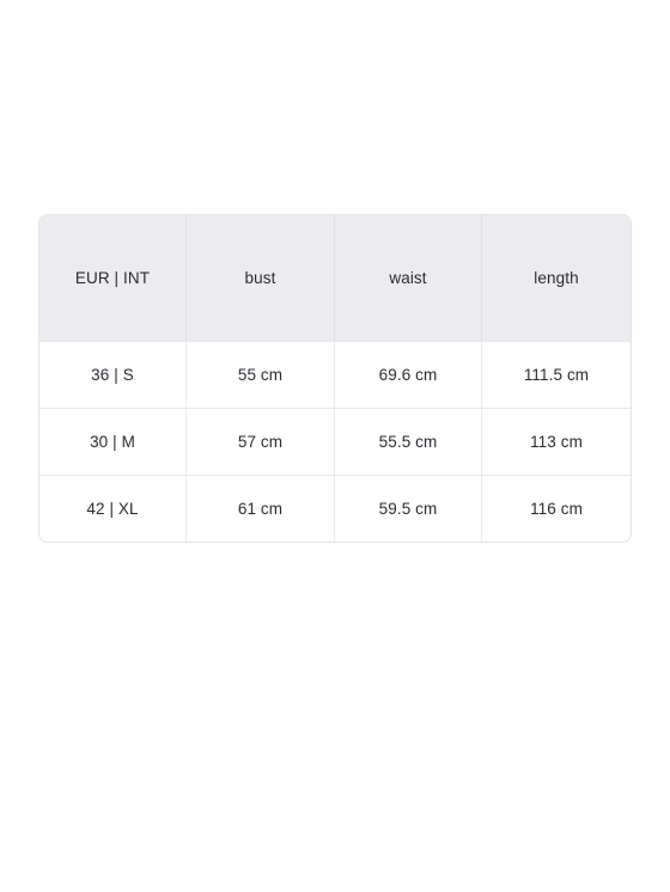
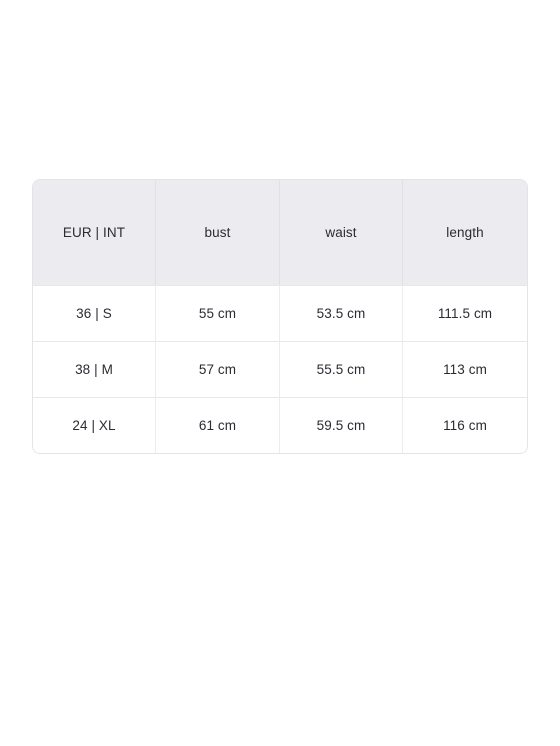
  EUR | INT	bust	waist	length
- 36 | S	55 cm	69.6 cm	111.5 cm
+ 36 | S	55 cm	53.5 cm	111.5 cm
- 30 | M	57 cm	55.5 cm	113 cm
+ 38 | M	57 cm	55.5 cm	113 cm
- 42 | XL	61 cm	59.5 cm	116 cm
+ 24 | XL	61 cm	59.5 cm	116 cm
